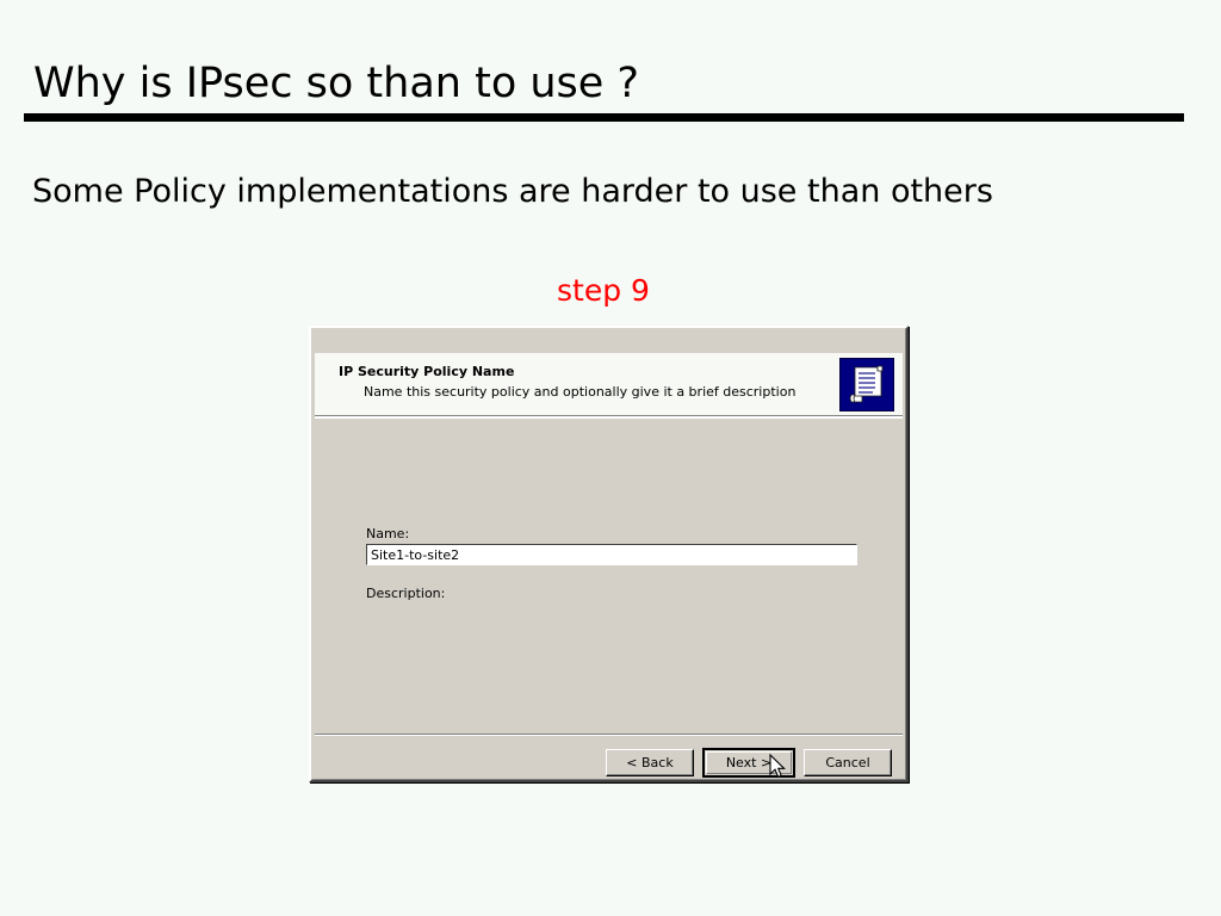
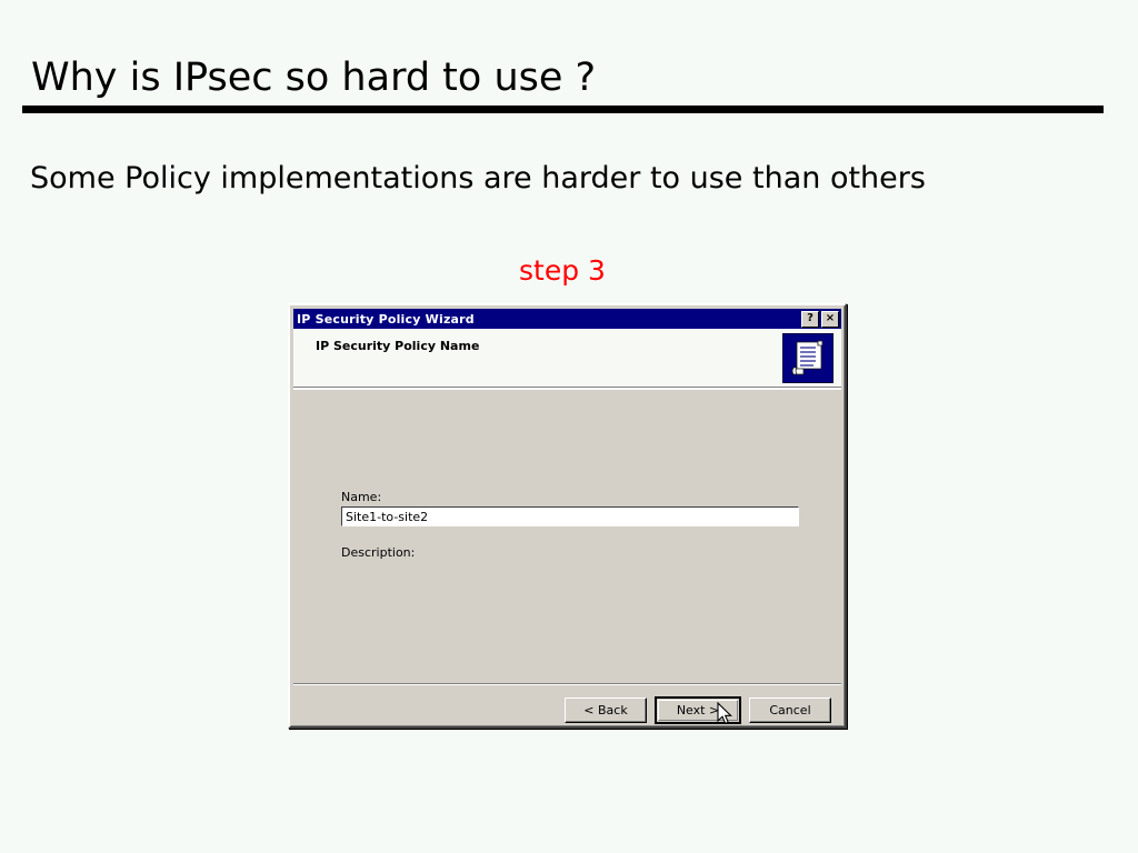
- Why is IPsec so than to use ?
+ Why is IPsec so hard to use ?
  Some Policy implementations are harder to use than others
- step 9
+ step 3
+ IP Security Policy Wizard
+ ?
+ ×
  IP Security Policy Name
- Name this security policy and optionally give it a brief description
  Name:
  Site1-to-site2
  Description:
  < Back
  Next >
  Cancel
